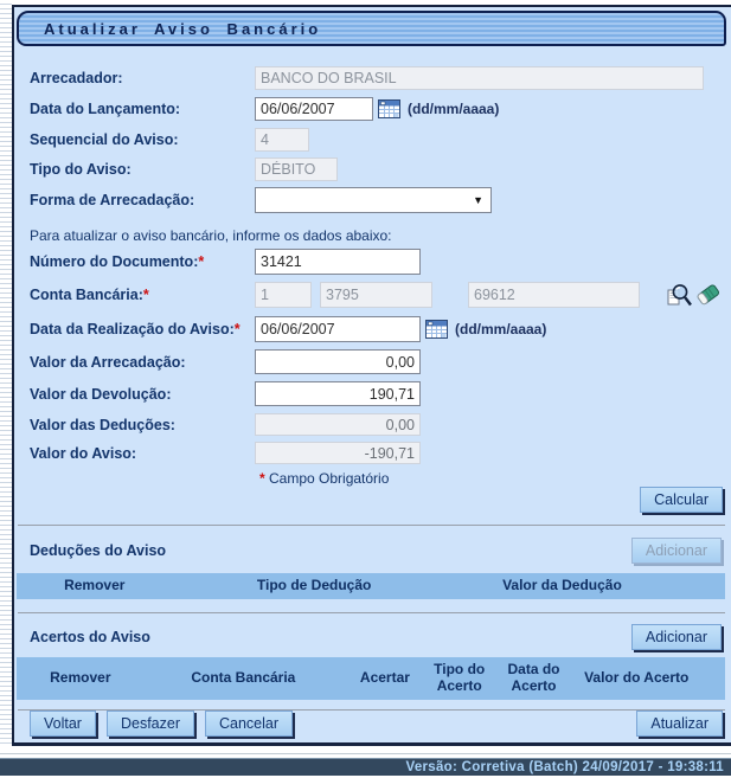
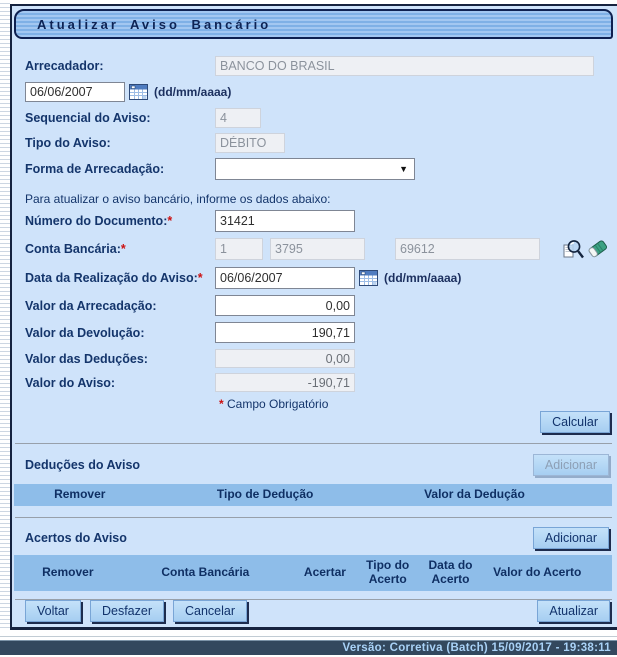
  Atualizar Aviso Bancário
  Arrecadador:
  BANCO DO BRASIL
- Data do Lançamento:
  06/06/2007
  (dd/mm/aaaa)
  Sequencial do Aviso:
  4
  Tipo do Aviso:
  DÉBITO
  Forma de Arrecadação:
  ▼
  Para atualizar o aviso bancário, informe os dados abaixo:
  Número do Documento:*
  31421
  Conta Bancária:*
  1
  3795
  69612
  Data da Realização do Aviso:*
  06/06/2007
  (dd/mm/aaaa)
  Valor da Arrecadação:
  0,00
  Valor da Devolução:
  190,71
  Valor das Deduções:
  0,00
  Valor do Aviso:
  -190,71
  * Campo Obrigatório
  Calcular
  Deduções do Aviso
  Adicionar
  Remover
  Tipo de Dedução
  Valor da Dedução
  Acertos do Aviso
  Adicionar
  Remover
  Conta Bancária
  Acertar
  Tipo do Acerto
  Data do Acerto
  Valor do Acerto
  Voltar
  Desfazer
  Cancelar
  Atualizar
- Versão: Corretiva (Batch) 24/09/2017 - 19:38:11
+ Versão: Corretiva (Batch) 15/09/2017 - 19:38:11
